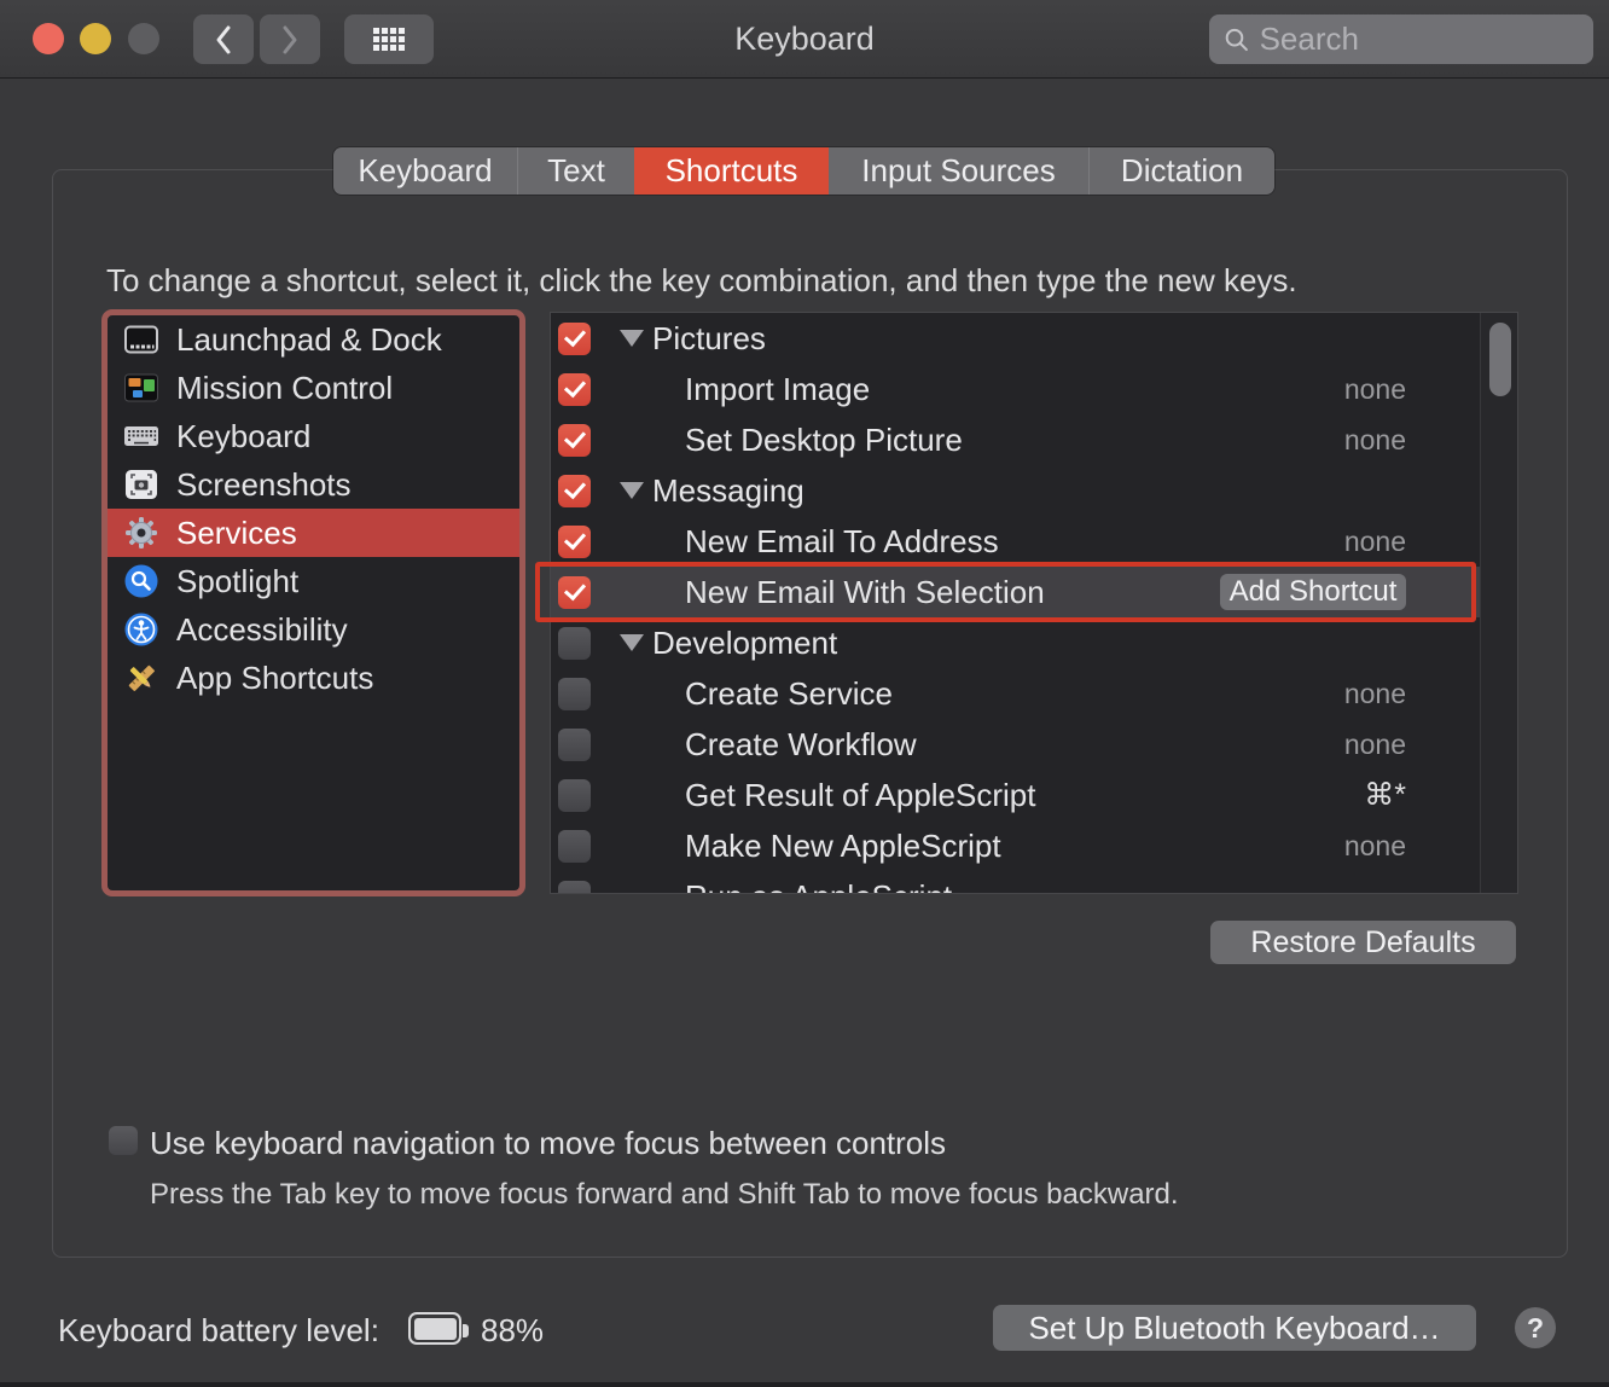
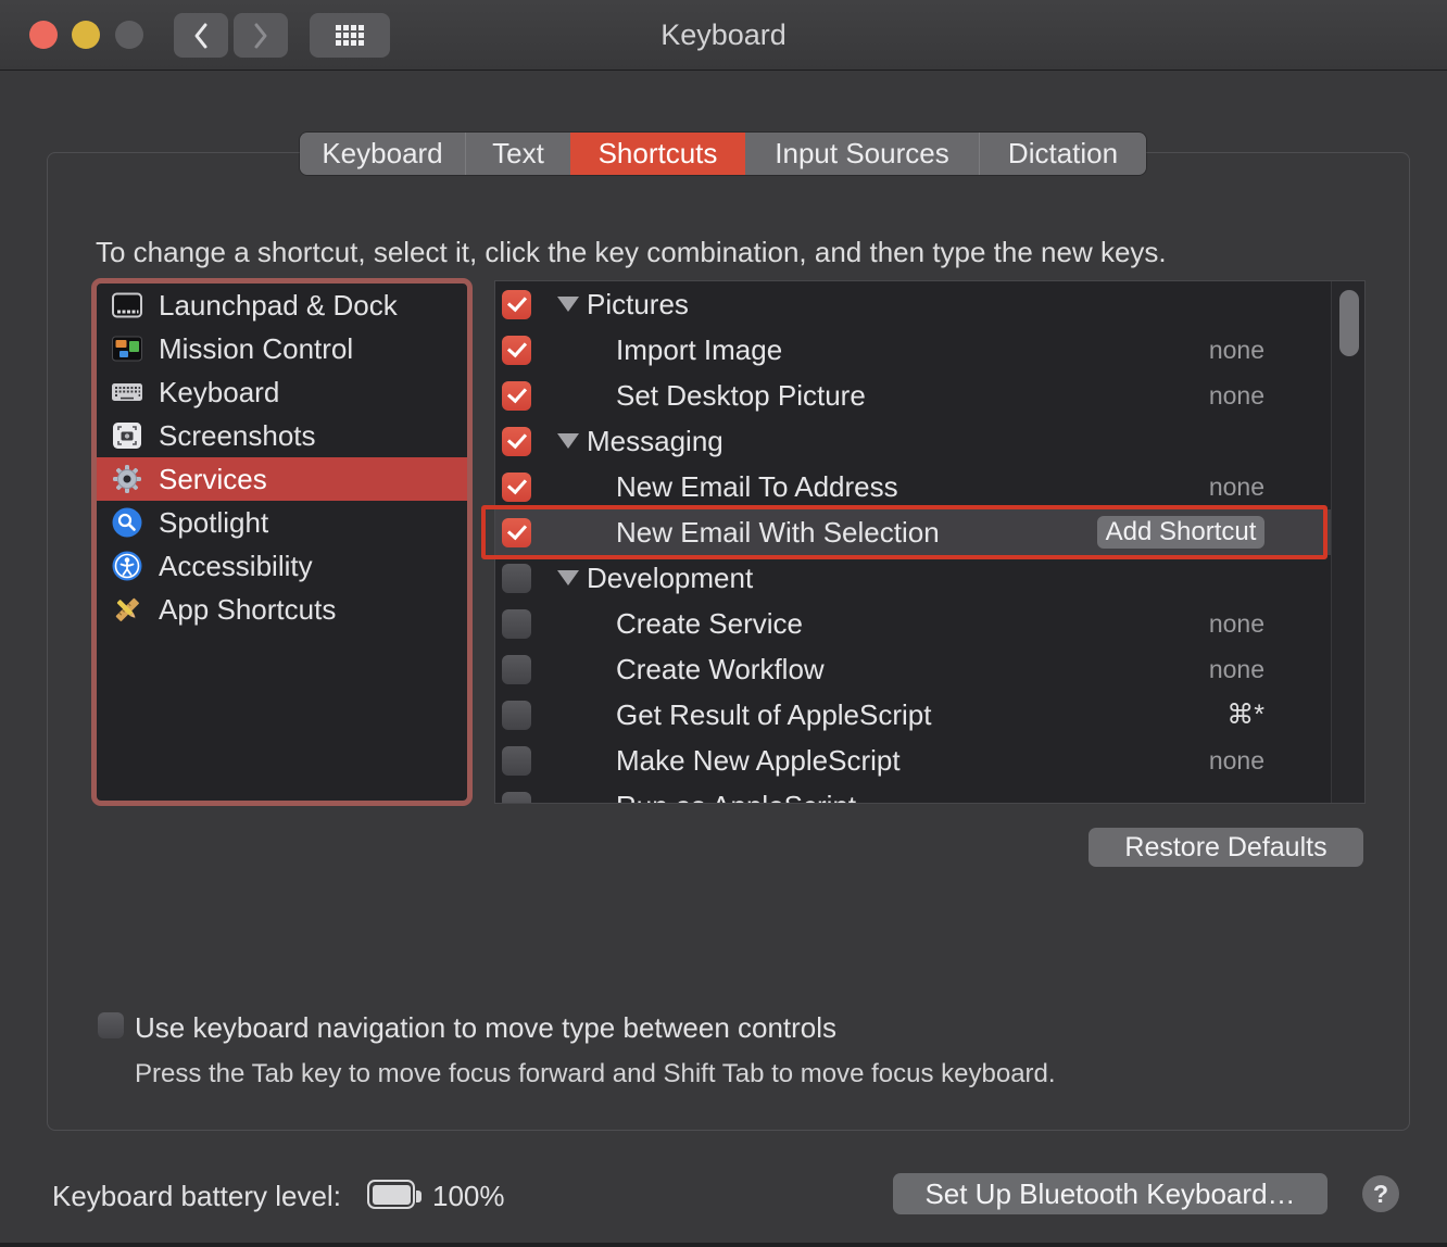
  Keyboard
- Search
  Keyboard
  Text
  Shortcuts
  Input Sources
  Dictation
  To change a shortcut, select it, click the key combination, and then type the new keys.
  Launchpad & Dock
  Mission Control
  Keyboard
  Screenshots
  Services
  Spotlight
  Accessibility
  App Shortcuts
  Pictures
  Import Image
  none
  Set Desktop Picture
  none
  Messaging
  New Email To Address
  none
  New Email With Selection
  Add Shortcut
  Development
  Create Service
  none
  Create Workflow
  none
  Get Result of AppleScript
  ⌘*
  Make New AppleScript
  none
  Restore Defaults
- Use keyboard navigation to move focus between controls
+ Use keyboard navigation to move type between controls
- Press the Tab key to move focus forward and Shift Tab to move focus backward.
+ Press the Tab key to move focus forward and Shift Tab to move focus keyboard.
  Keyboard battery level:
- 88%
+ 100%
  Set Up Bluetooth Keyboard…
  ?
